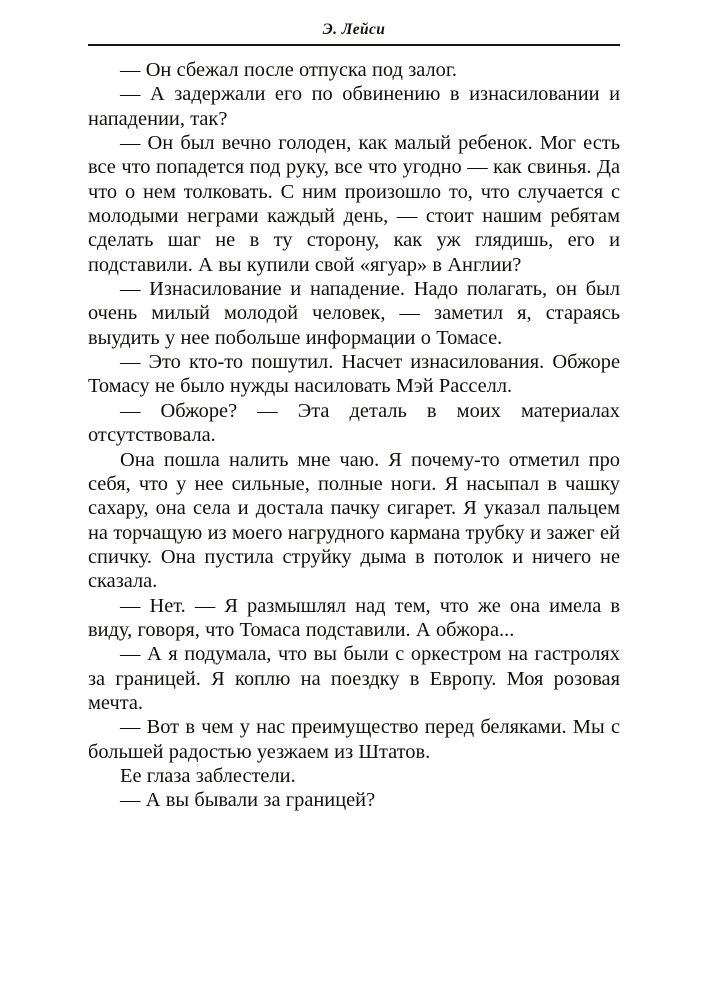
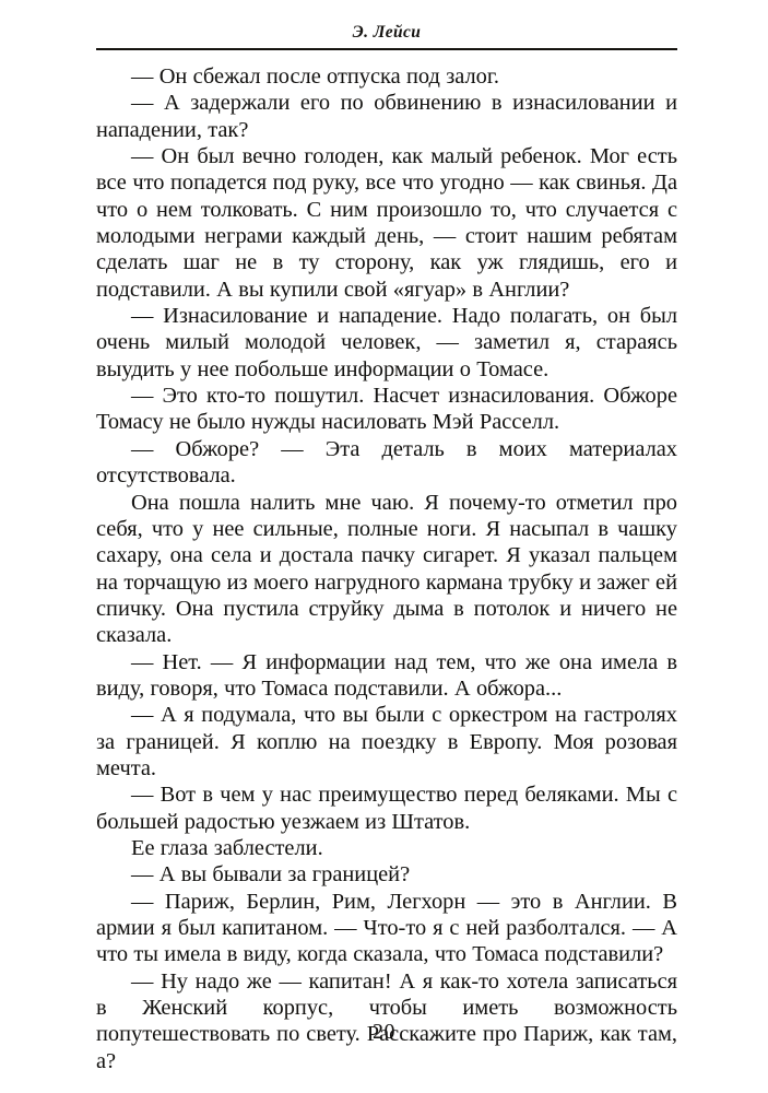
  Э. Лейси
  — Он сбежал после отпуска под залог.
  — А задержали его по обвинению в изнасиловании и нападении, так?
  — Он был вечно голоден, как малый ребенок. Мог есть все что попадется под руку, все что угодно — как свинья. Да что о нем толковать. С ним произошло то, что случается с молодыми неграми каждый день, — стоит нашим ребятам сделать шаг не в ту сторону, как уж глядишь, его и подставили. А вы купили свой «ягуар» в Англии?
  — Изнасилование и нападение. Надо полагать, он был очень милый молодой человек, — заметил я, стараясь выудить у нее побольше информации о Томасе.
  — Это кто-то пошутил. Насчет изнасилования. Обжоре Томасу не было нужды насиловать Мэй Расселл.
  — Обжоре? — Эта деталь в моих материалах отсутствовала.
  Она пошла налить мне чаю. Я почему-то отметил про себя, что у нее сильные, полные ноги. Я насыпал в чашку сахару, она села и достала пачку сигарет. Я указал пальцем на торчащую из моего нагрудного кармана трубку и зажег ей спичку. Она пустила струйку дыма в потолок и ничего не сказала.
- — Нет. — Я размышлял над тем, что же она имела в виду, говоря, что Томаса подставили. А обжора...
+ — Нет. — Я информации над тем, что же она имела в виду, говоря, что Томаса подставили. А обжора...
  — А я подумала, что вы были с оркестром на гастролях за границей. Я коплю на поездку в Европу. Моя розовая мечта.
  — Вот в чем у нас преимущество перед беляками. Мы с большей радостью уезжаем из Штатов.
  Ее глаза заблестели.
  — А вы бывали за границей?
+ — Париж, Берлин, Рим, Легхорн — это в Англии. В армии я был капитаном. — Что-то я с ней разболтался. — А что ты имела в виду, когда сказала, что Томаса подставили?
+ — Ну надо же — капитан! А я как-то хотела записаться в Женский корпус, чтобы иметь возможность попутешествовать по свету. Расскажите про Париж, как там, а?
+ 20
